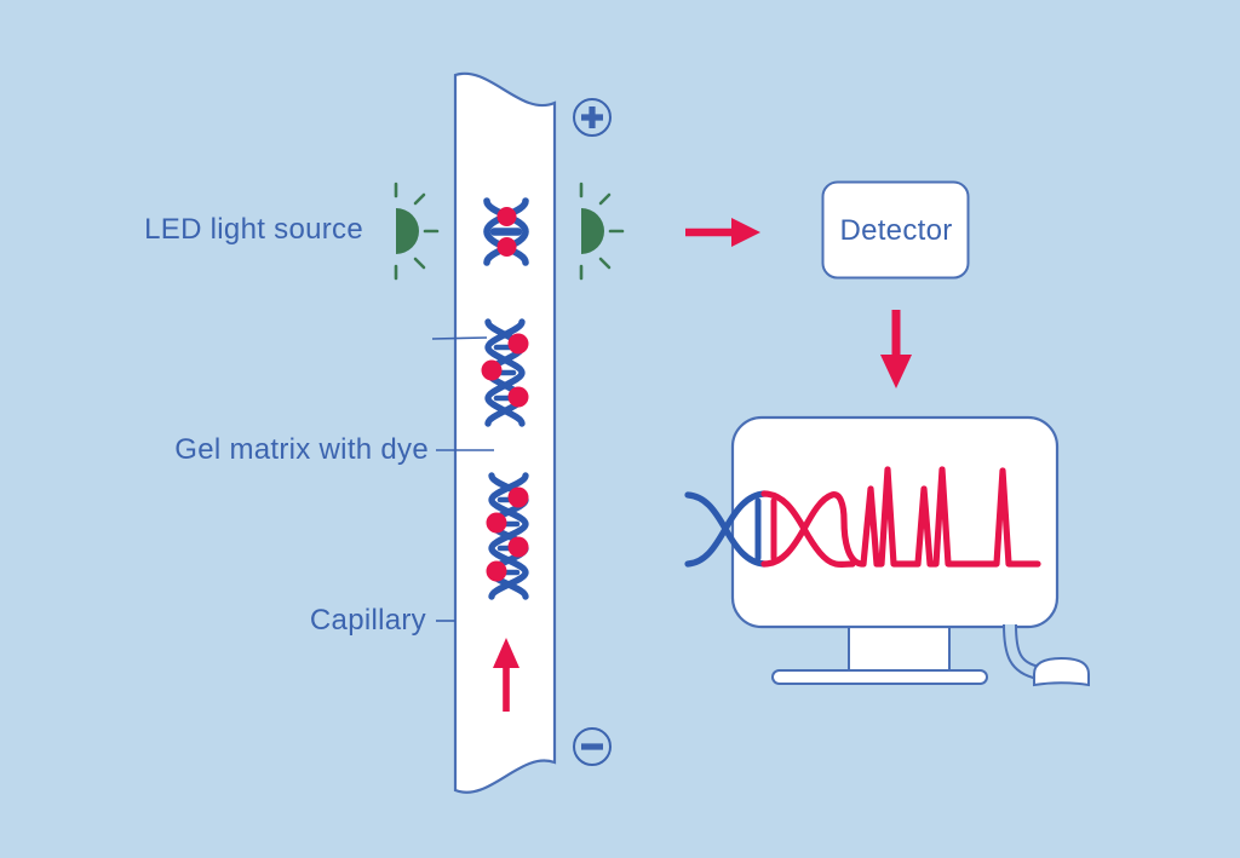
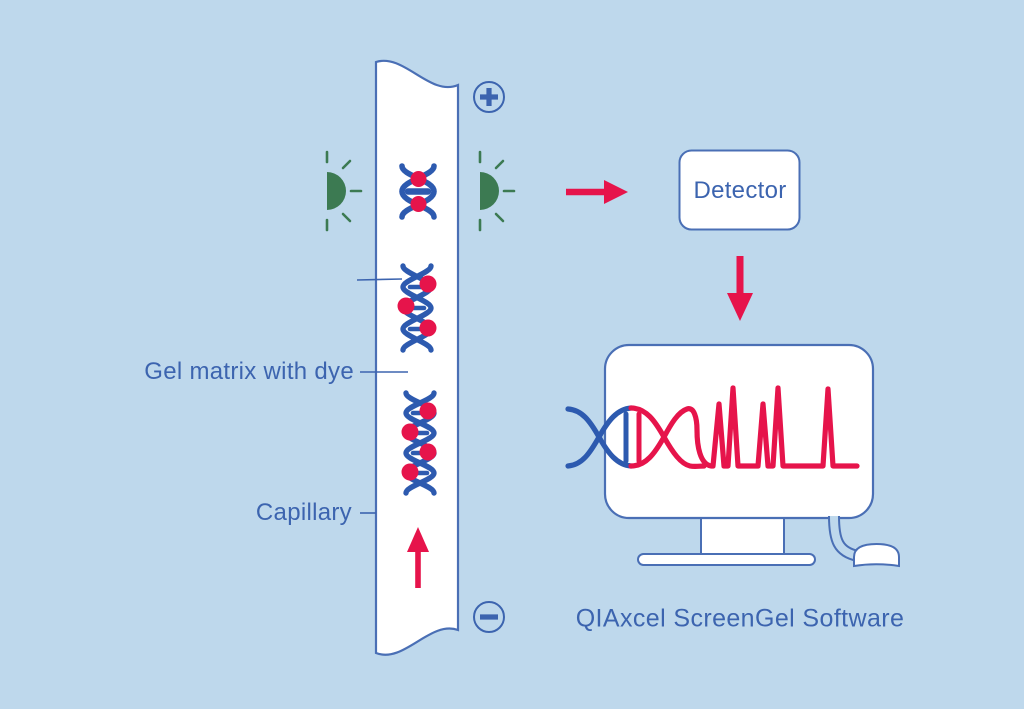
- LED light source
  Gel matrix with dye
  Capillary
  Detector
+ QIAxcel ScreenGel Software
